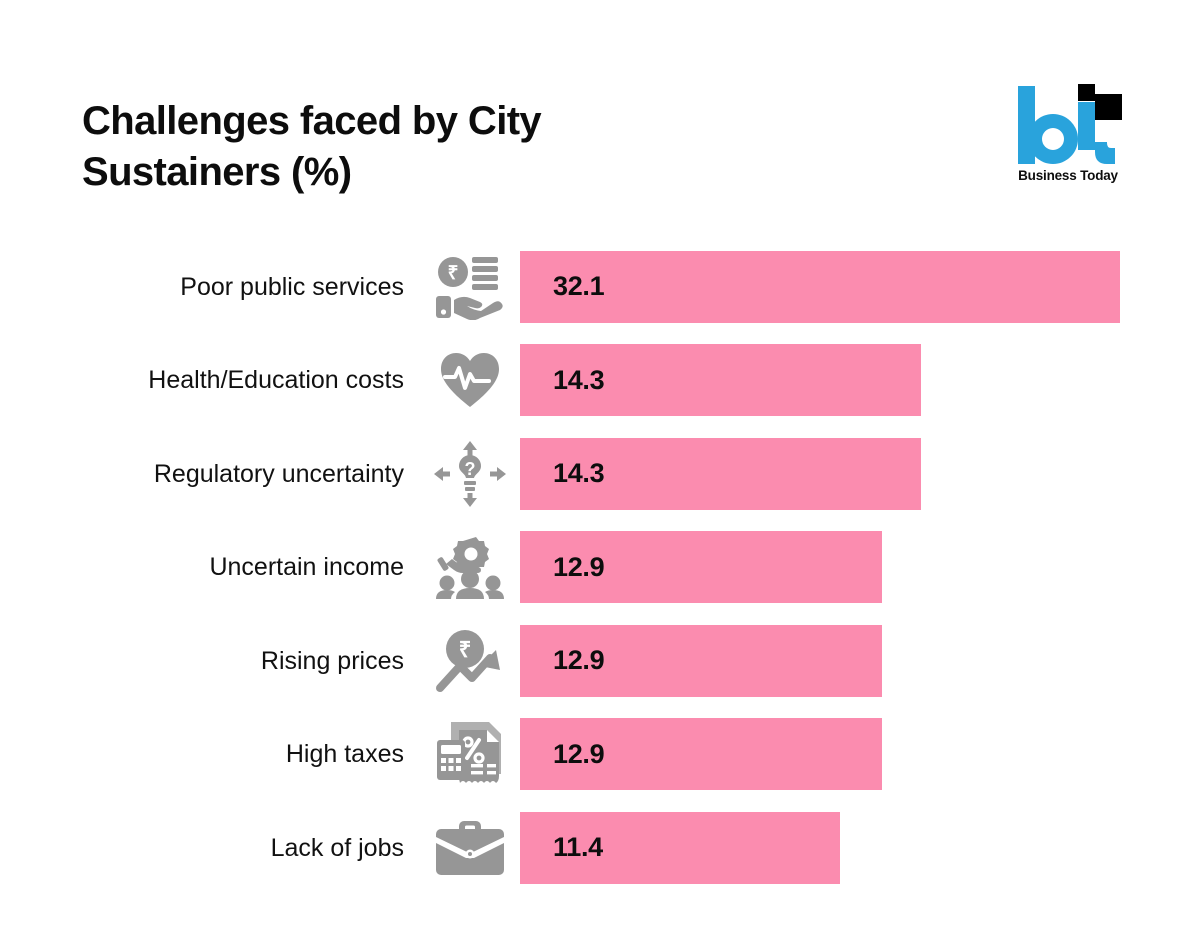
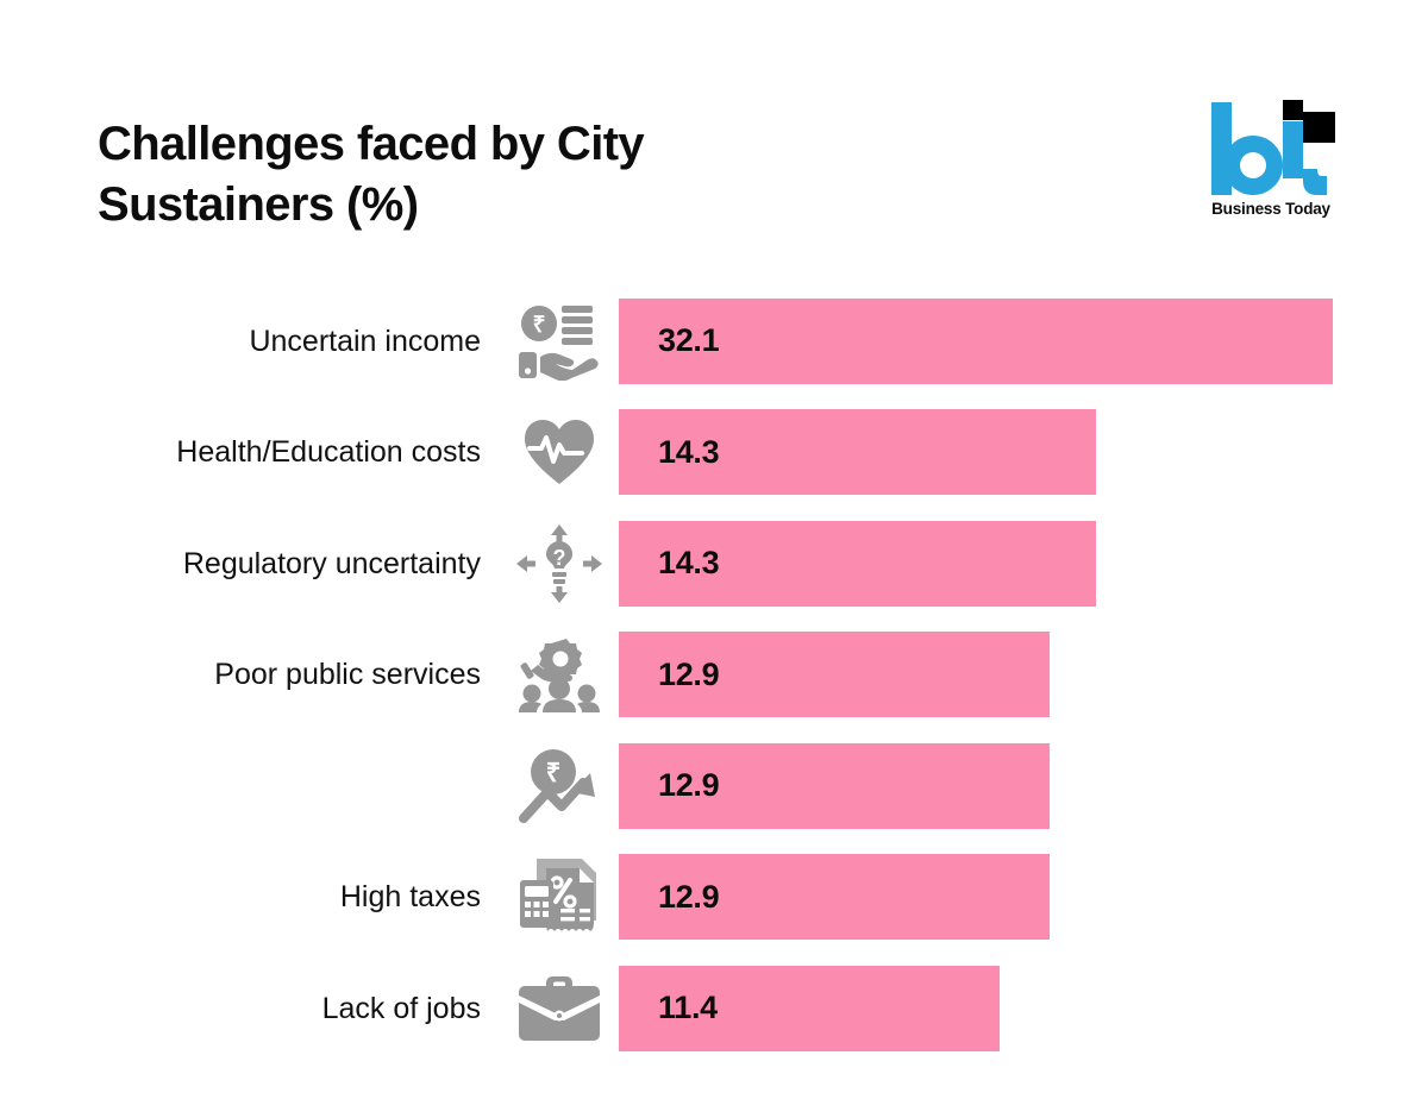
  Challenges faced by City
  Sustainers (%)
  Business Today
- Poor public services
+ Uncertain income
  ₹
  32.1
  Health/Education costs
  14.3
  Regulatory uncertainty
  ?
  14.3
- Uncertain income
+ Poor public services
  12.9
- Rising prices
  ₹
  12.9
  High taxes
  12.9
  Lack of jobs
  11.4
